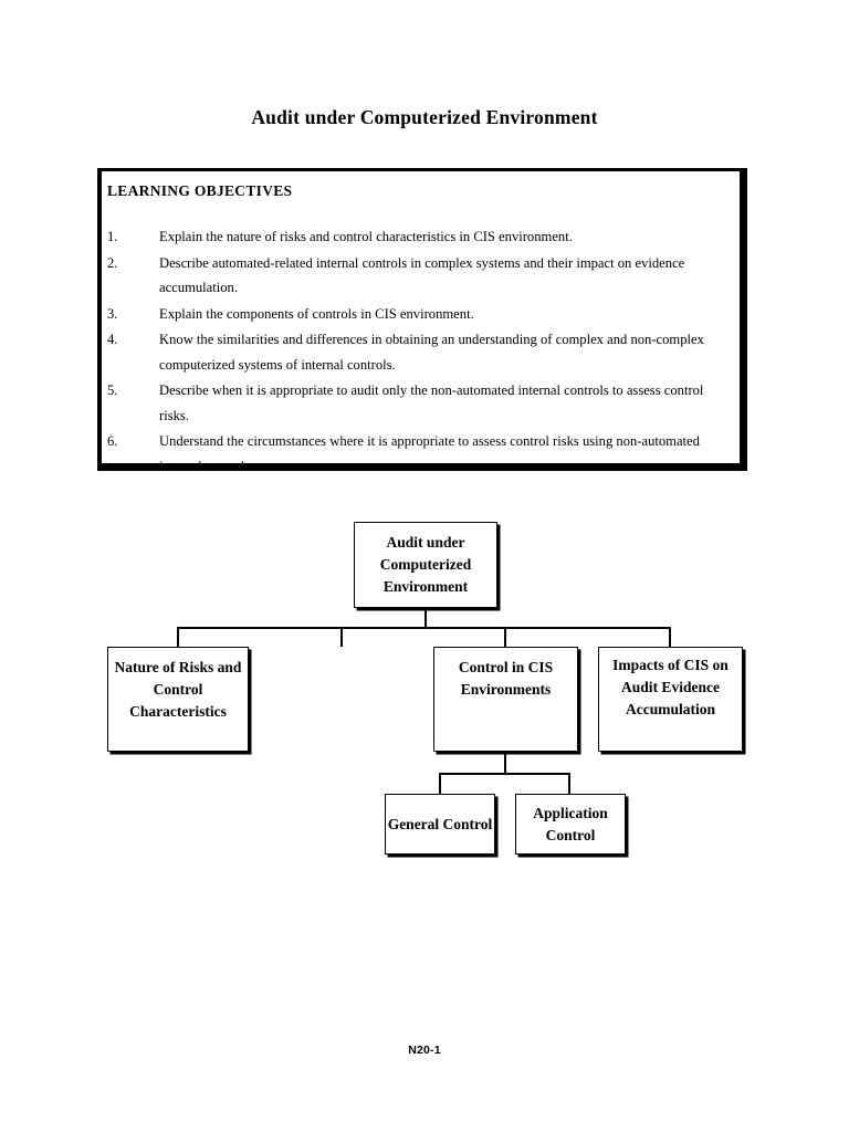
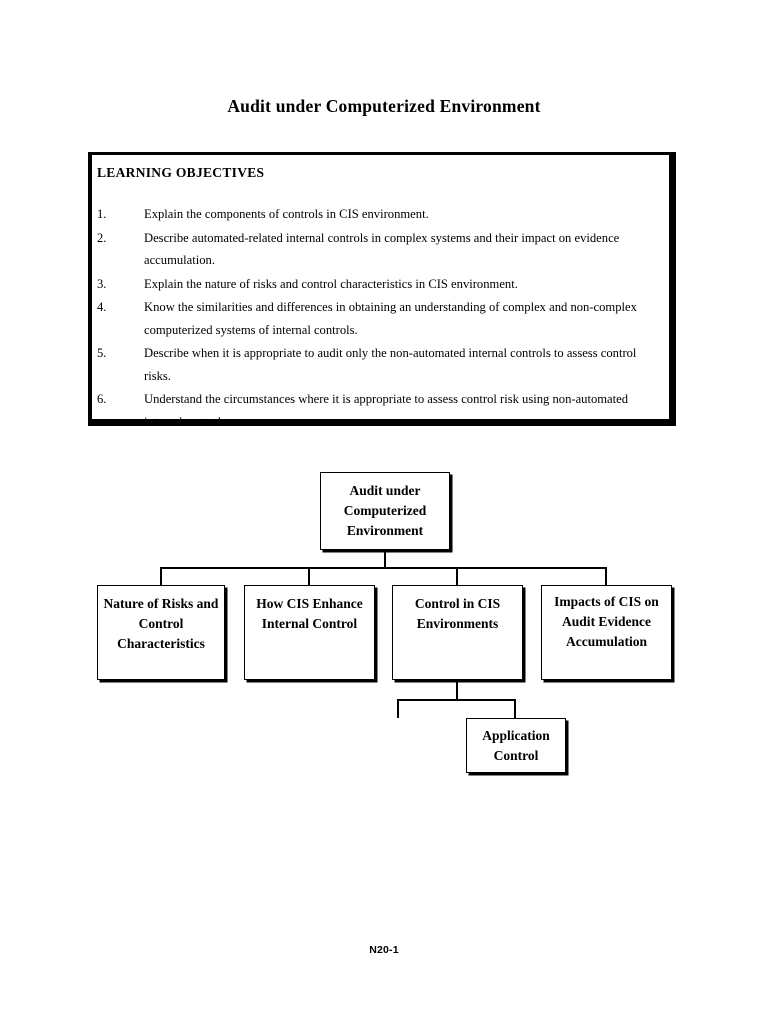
  Audit under Computerized Environment
  LEARNING OBJECTIVES
  1.
- Explain the nature of risks and control characteristics in CIS environment.
+ Explain the components of controls in CIS environment.
  2.
  Describe automated-related internal controls in complex systems and their impact on evidence accumulation.
  3.
- Explain the components of controls in CIS environment.
+ Explain the nature of risks and control characteristics in CIS environment.
  4.
  Know the similarities and differences in obtaining an understanding of complex and non-complex computerized systems of internal controls.
  5.
  Describe when it is appropriate to audit only the non-automated internal controls to assess control risks.
  6.
- Understand the circumstances where it is appropriate to assess control risks using non-automated internal controls.
+ Understand the circumstances where it is appropriate to assess control risk using non-automated internal controls.
  Audit under Computerized Environment
  Nature of Risks and Control Characteristics
+ How CIS Enhance Internal Control
  Control in CIS Environments
  Impacts of CIS on Audit Evidence Accumulation
- General Control
  Application Control
  N20-1
